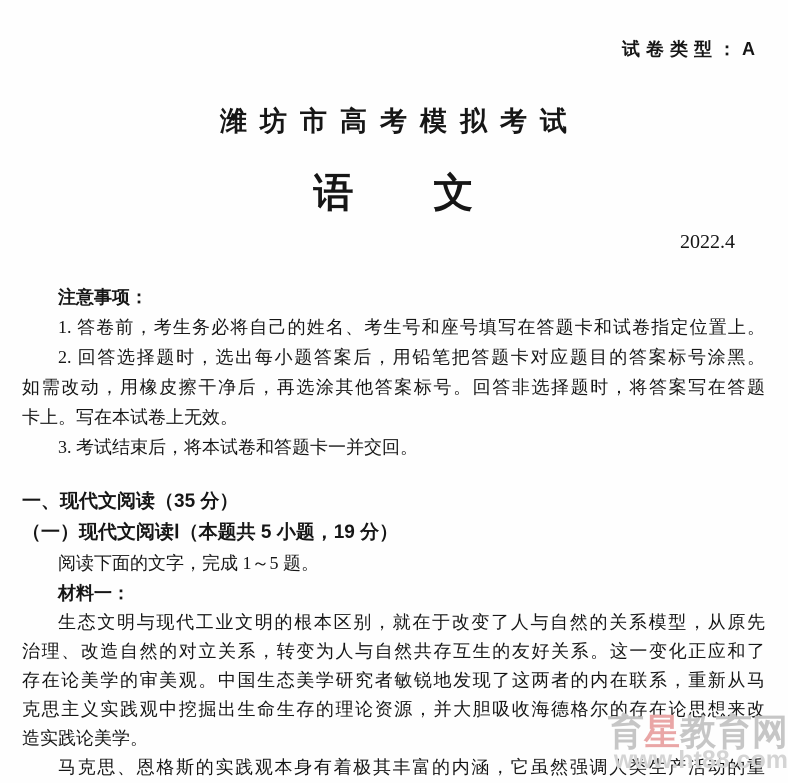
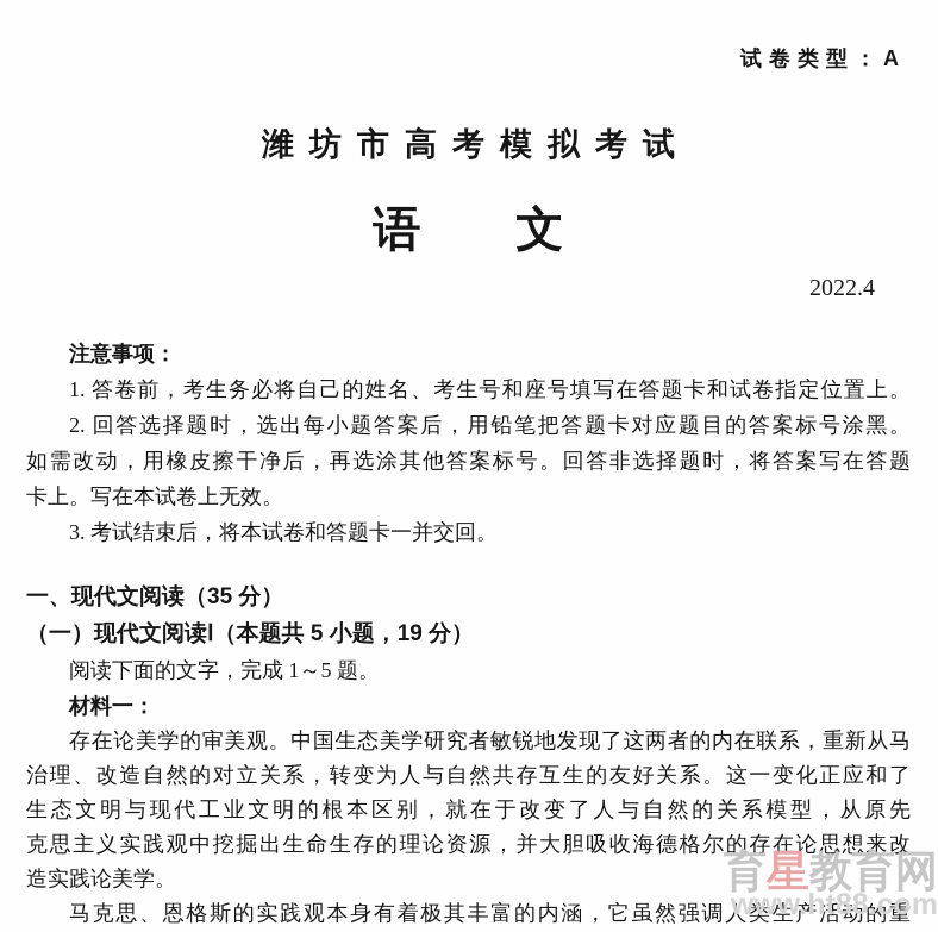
  试卷类型：A
  潍坊市高考模拟考试
  语 文
  2022.4
  注意事项：
  1. 答卷前，考生务必将自己的姓名、考生号和座号填写在答题卡和试卷指定位置上。
  2. 回答选择题时，选出每小题答案后，用铅笔把答题卡对应题目的答案标号涂黑。
  如需改动，用橡皮擦干净后，再选涂其他答案标号。回答非选择题时，将答案写在答题
  卡上。写在本试卷上无效。
  3. 考试结束后，将本试卷和答题卡一并交回。
  一、现代文阅读（35 分）
  （一）现代文阅读Ⅰ（本题共 5 小题，19 分）
  阅读下面的文字，完成 1～5 题。
  材料一：
- 生态文明与现代工业文明的根本区别，就在于改变了人与自然的关系模型，从原先
+ 存在论美学的审美观。中国生态美学研究者敏锐地发现了这两者的内在联系，重新从马
  治理、改造自然的对立关系，转变为人与自然共存互生的友好关系。这一变化正应和了
- 存在论美学的审美观。中国生态美学研究者敏锐地发现了这两者的内在联系，重新从马
+ 生态文明与现代工业文明的根本区别，就在于改变了人与自然的关系模型，从原先
  克思主义实践观中挖掘出生命生存的理论资源，并大胆吸收海德格尔的存在论思想来改
  造实践论美学。
  马克思、恩格斯的实践观本身有着极其丰富的内涵，它虽然强调人类生产活动的重
  育星教育网
  www.ht88.com
